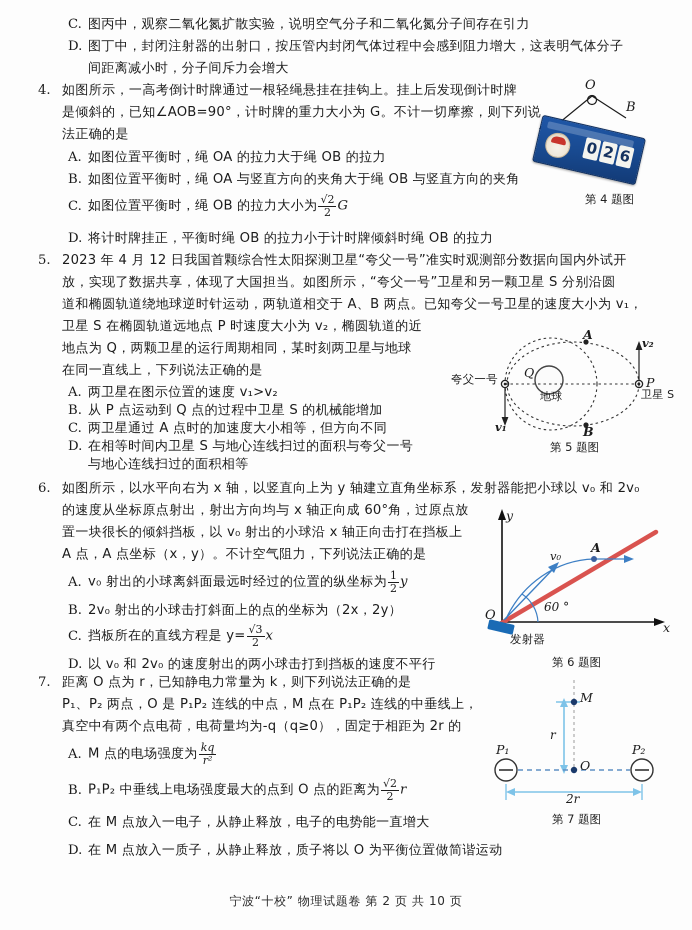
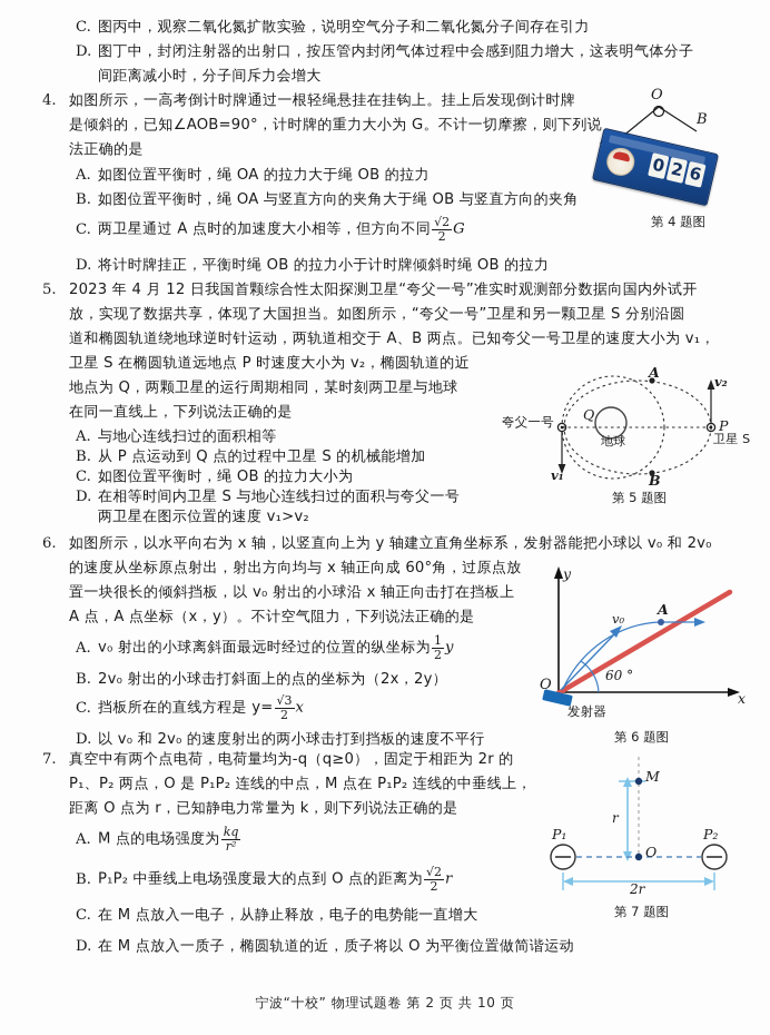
  C. 图丙中，观察二氧化氮扩散实验，说明空气分子和二氧化氮分子间存在引力
  D. 图丁中，封闭注射器的出射口，按压管内封闭气体过程中会感到阻力增大，这表明气体分子
  间距离减小时，分子间斥力会增大
  4.
  如图所示，一高考倒计时牌通过一根轻绳悬挂在挂钩上。挂上后发现倒计时牌
  是倾斜的，已知∠AOB=90°，计时牌的重力大小为 G。不计一切摩擦，则下列说
  法正确的是
  A. 如图位置平衡时，绳 OA 的拉力大于绳 OB 的拉力
  B. 如图位置平衡时，绳 OA 与竖直方向的夹角大于绳 OB 与竖直方向的夹角
- C. 如图位置平衡时，绳 OB 的拉力大小为
+ C. 两卫星通过 A 点时的加速度大小相等，但方向不同
  √2
  2
  G
  D. 将计时牌挂正，平衡时绳 OB 的拉力小于计时牌倾斜时绳 OB 的拉力
  O
  B
  第 4 题图
  5.
  2023 年 4 月 12 日我国首颗综合性太阳探测卫星“夸父一号”准实时观测部分数据向国内外试开
  放，实现了数据共享，体现了大国担当。如图所示，“夸父一号”卫星和另一颗卫星 S 分别沿圆
  道和椭圆轨道绕地球逆时针运动，两轨道相交于 A、B 两点。已知夸父一号卫星的速度大小为 v₁，
  卫星 S 在椭圆轨道远地点 P 时速度大小为 v₂，椭圆轨道的近
  地点为 Q，两颗卫星的运行周期相同，某时刻两卫星与地球
  在同一直线上，下列说法正确的是
- A. 两卫星在图示位置的速度 v₁>v₂
+ A. 与地心连线扫过的面积相等
  B. 从 P 点运动到 Q 点的过程中卫星 S 的机械能增加
- C. 两卫星通过 A 点时的加速度大小相等，但方向不同
+ C. 如图位置平衡时，绳 OB 的拉力大小为
  D. 在相等时间内卫星 S 与地心连线扫过的面积与夸父一号
- 与地心连线扫过的面积相等
+ 两卫星在图示位置的速度 v₁>v₂
  夸父一号
  Q
  P
  A
  B
  地球
  卫星 S
  v₁
  v₂
  第 5 题图
  6.
  如图所示，以水平向右为 x 轴，以竖直向上为 y 轴建立直角坐标系，发射器能把小球以 v₀ 和 2v₀
  的速度从坐标原点射出，射出方向均与 x 轴正向成 60°角，过原点放
  置一块很长的倾斜挡板，以 v₀ 射出的小球沿 x 轴正向击打在挡板上
  A 点，A 点坐标（x，y）。不计空气阻力，下列说法正确的是
  A. v₀ 射出的小球离斜面最远时经过的位置的纵坐标为
  1
  2
  y
  B. 2v₀ 射出的小球击打斜面上的点的坐标为（2x，2y）
  C. 挡板所在的直线方程是 y=
  √3
  2
  x
  D. 以 v₀ 和 2v₀ 的速度射出的两小球击打到挡板的速度不平行
  y
  x
  O
  v₀
  A
  60 °
  发射器
  第 6 题图
  7.
- 距离 O 点为 r，已知静电力常量为 k，则下列说法正确的是
+ 真空中有两个点电荷，电荷量均为-q（q≥0），固定于相距为 2r 的
  P₁、P₂ 两点，O 是 P₁P₂ 连线的中点，M 点在 P₁P₂ 连线的中垂线上，
- 真空中有两个点电荷，电荷量均为-q（q≥0），固定于相距为 2r 的
+ 距离 O 点为 r，已知静电力常量为 k，则下列说法正确的是
  A. M 点的电场强度为
  kq
  r²
  B. P₁P₂ 中垂线上电场强度最大的点到 O 点的距离为
  √2
  2
  r
  C. 在 M 点放入一电子，从静止释放，电子的电势能一直增大
- D. 在 M 点放入一质子，从静止释放，质子将以 O 为平衡位置做简谐运动
+ D. 在 M 点放入一质子，椭圆轨道的近，质子将以 O 为平衡位置做简谐运动
  M
  O
  r
  2r
  P₁
  P₂
  第 7 题图
  宁波“十校” 物理试题卷 第 2 页 共 10 页
